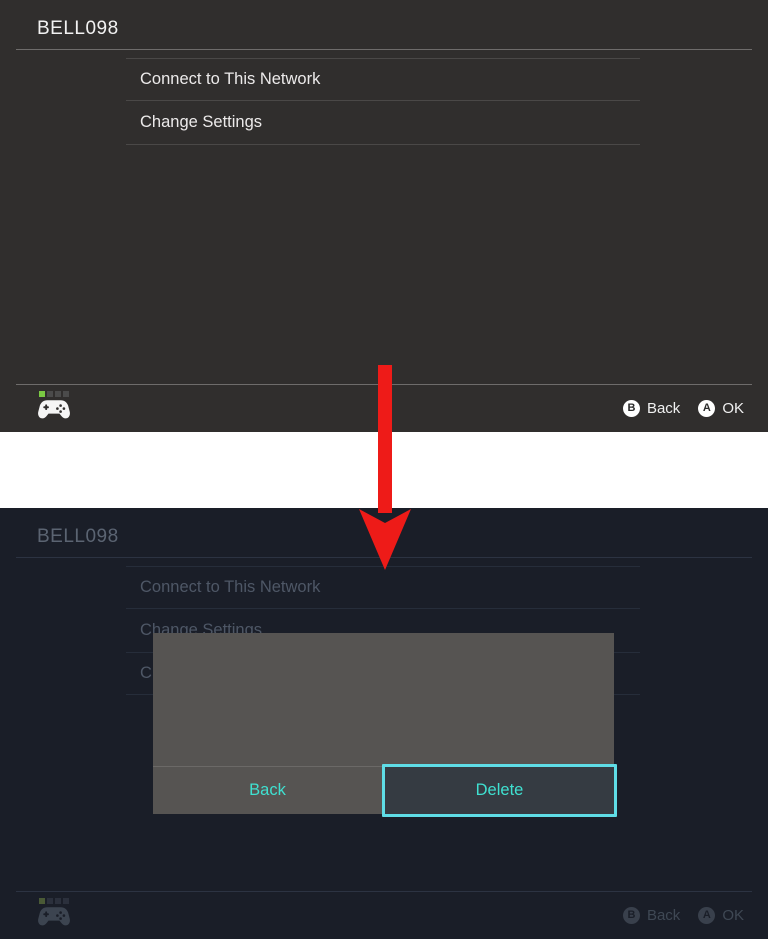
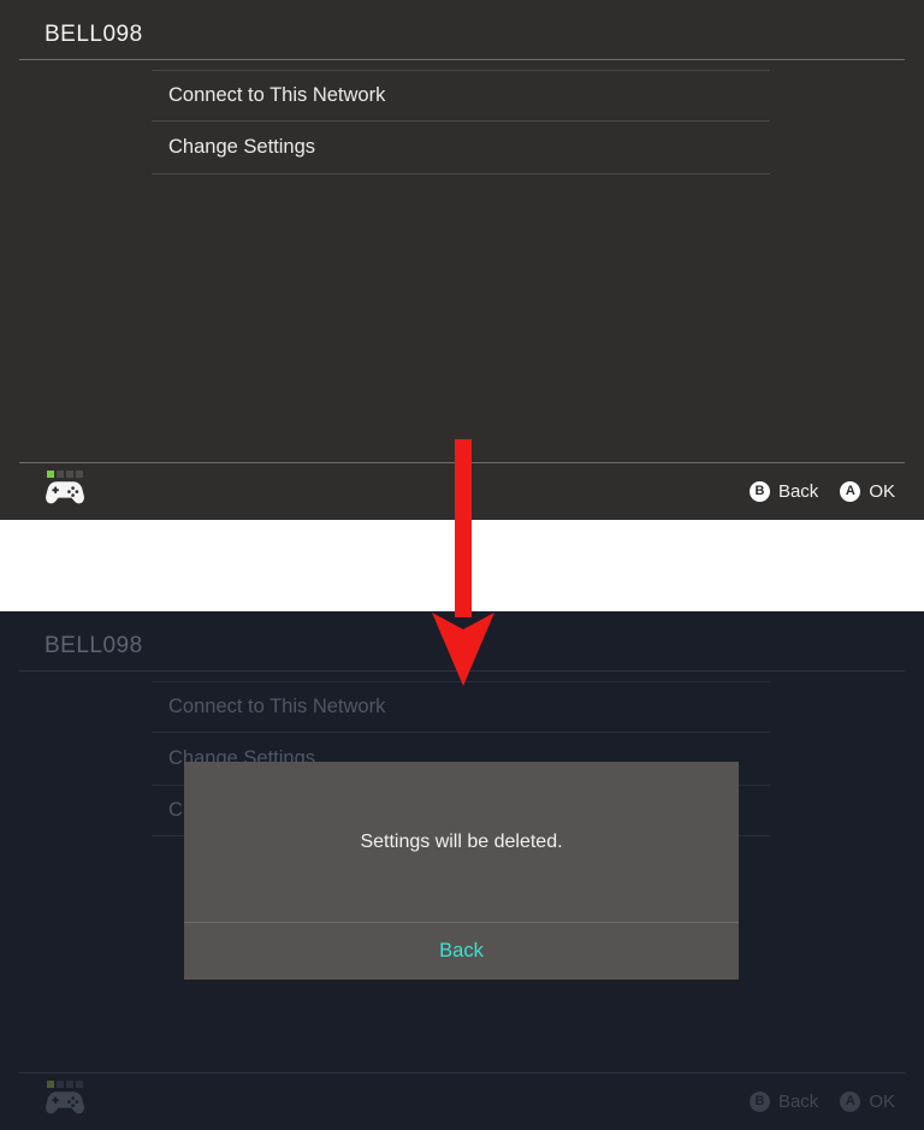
  BELL098
  Connect to This Network
  Change Settings
  B
  Back
  A
  OK
  BELL098
  Connect to This Network
  Change Settings
+ Settings will be deleted.
  Back
- Delete
  B
  Back
  A
  OK
